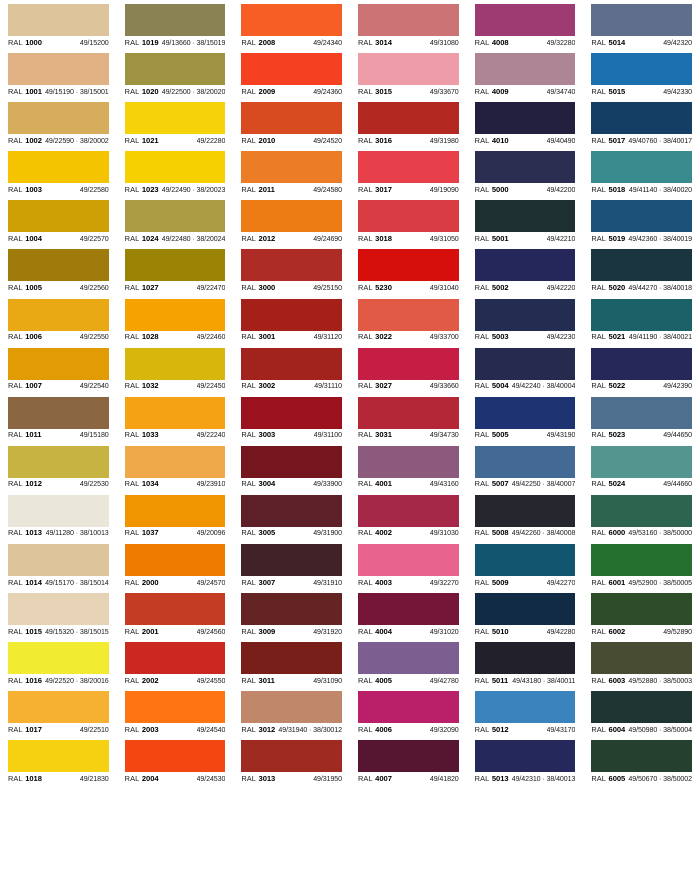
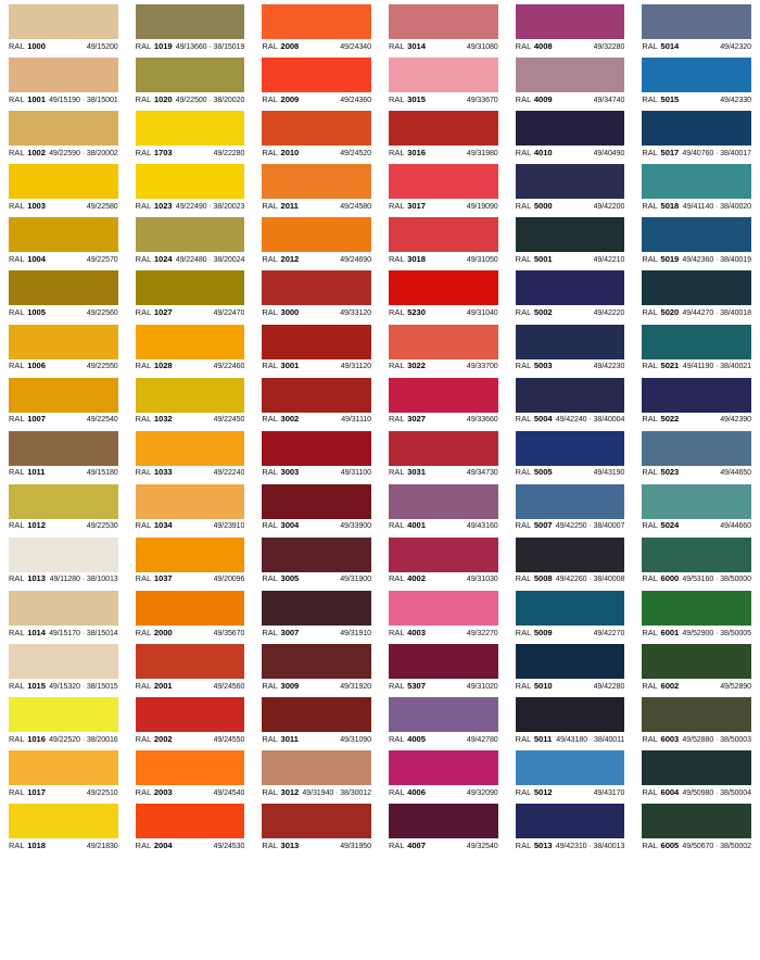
  RAL
  1000
  49/15200
  RAL
  1019
  49/13660 · 38/15019
  RAL
  2008
  49/24340
  RAL
  3014
  49/31080
  RAL
  4008
  49/32280
  RAL
  5014
  49/42320
  RAL
  1001
  49/15190 · 38/15001
  RAL
  1020
  49/22500 · 38/20020
  RAL
  2009
  49/24360
  RAL
  3015
  49/33670
  RAL
  4009
  49/34740
  RAL
  5015
  49/42330
  RAL
  1002
  49/22590 · 38/20002
  RAL
- 1021
+ 1703
  49/22280
  RAL
  2010
  49/24520
  RAL
  3016
  49/31980
  RAL
  4010
  49/40490
  RAL
  5017
  49/40760 · 38/40017
  RAL
  1003
  49/22580
  RAL
  1023
  49/22490 · 38/20023
  RAL
  2011
  49/24580
  RAL
  3017
  49/19090
  RAL
  5000
  49/42200
  RAL
  5018
  49/41140 · 38/40020
  RAL
  1004
  49/22570
  RAL
  1024
  49/22480 · 38/20024
  RAL
  2012
  49/24690
  RAL
  3018
  49/31050
  RAL
  5001
  49/42210
  RAL
  5019
  49/42360 · 38/40019
  RAL
  1005
  49/22560
  RAL
  1027
  49/22470
  RAL
  3000
- 49/25150
+ 49/33120
  RAL
  5230
  49/31040
  RAL
  5002
  49/42220
  RAL
  5020
  49/44270 · 38/40018
  RAL
  1006
  49/22550
  RAL
  1028
  49/22460
  RAL
  3001
  49/31120
  RAL
  3022
  49/33700
  RAL
  5003
  49/42230
  RAL
  5021
  49/41190 · 38/40021
  RAL
  1007
  49/22540
  RAL
  1032
  49/22450
  RAL
  3002
  49/31110
  RAL
  3027
  49/33660
  RAL
  5004
  49/42240 · 38/40004
  RAL
  5022
  49/42390
  RAL
  1011
  49/15180
  RAL
  1033
  49/22240
  RAL
  3003
  49/31100
  RAL
  3031
  49/34730
  RAL
  5005
  49/43190
  RAL
  5023
  49/44650
  RAL
  1012
  49/22530
  RAL
  1034
  49/23910
  RAL
  3004
  49/33900
  RAL
  4001
  49/43160
  RAL
  5007
  49/42250 · 38/40007
  RAL
  5024
  49/44660
  RAL
  1013
  49/11280 · 38/10013
  RAL
  1037
  49/20096
  RAL
  3005
  49/31900
  RAL
  4002
  49/31030
  RAL
  5008
  49/42260 · 38/40008
  RAL
  6000
  49/53160 · 38/50000
  RAL
  1014
  49/15170 · 38/15014
  RAL
  2000
- 49/24570
+ 49/35670
  RAL
  3007
  49/31910
  RAL
  4003
  49/32270
  RAL
  5009
  49/42270
  RAL
  6001
  49/52900 · 38/50005
  RAL
  1015
  49/15320 · 38/15015
  RAL
  2001
  49/24560
  RAL
  3009
  49/31920
  RAL
- 4004
+ 5307
  49/31020
  RAL
  5010
  49/42280
  RAL
  6002
  49/52890
  RAL
  1016
  49/22520 · 38/20016
  RAL
  2002
  49/24550
  RAL
  3011
  49/31090
  RAL
  4005
  49/42780
  RAL
  5011
  49/43180 · 38/40011
  RAL
  6003
  49/52880 · 38/50003
  RAL
  1017
  49/22510
  RAL
  2003
  49/24540
  RAL
  3012
  49/31940 · 38/30012
  RAL
  4006
  49/32090
  RAL
  5012
  49/43170
  RAL
  6004
  49/50980 · 38/50004
  RAL
  1018
  49/21830
  RAL
  2004
  49/24530
  RAL
  3013
  49/31950
  RAL
  4007
- 49/41820
+ 49/32540
  RAL
  5013
  49/42310 · 38/40013
  RAL
  6005
  49/50670 · 38/50002
